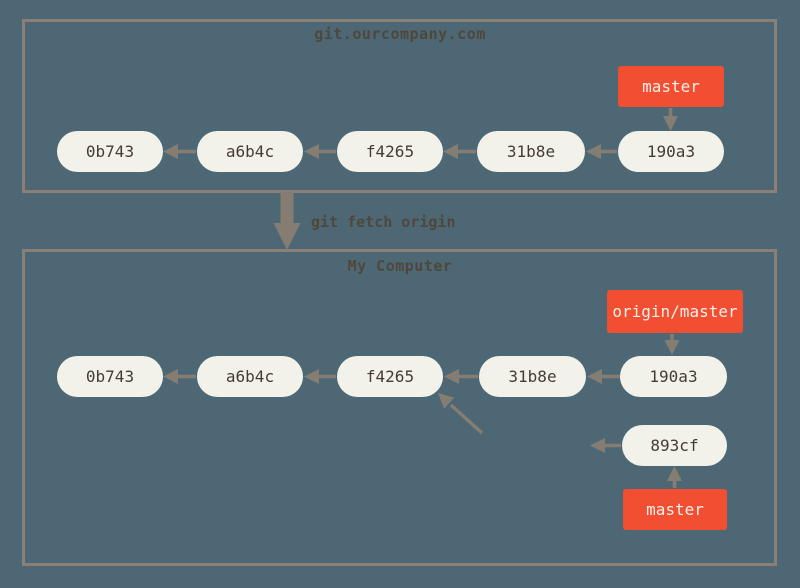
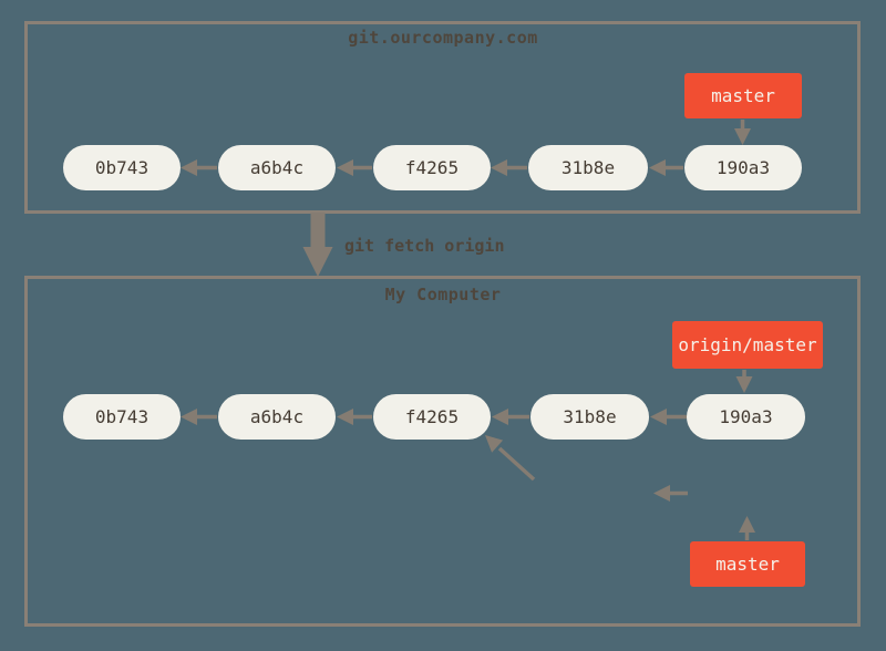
  git.ourcompany.com
  My Computer
  git fetch origin
  0b743
  a6b4c
  f4265
  31b8e
  190a3
  master
  0b743
  a6b4c
  f4265
  31b8e
  190a3
- 893cf
  origin/master
  master
